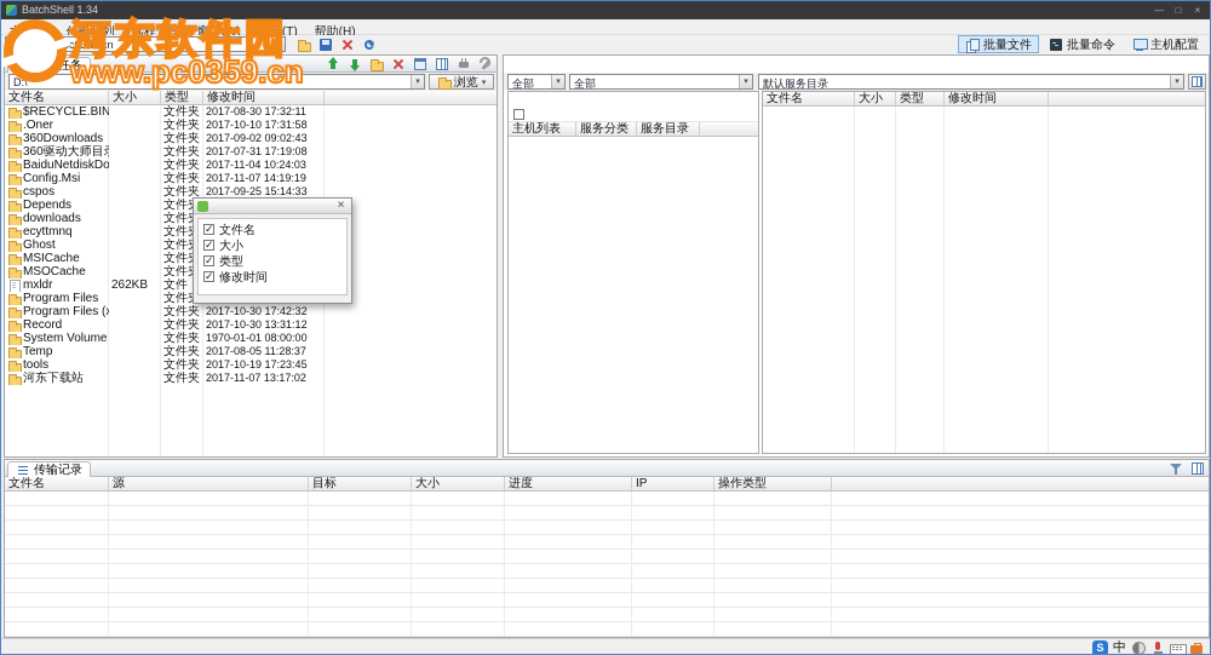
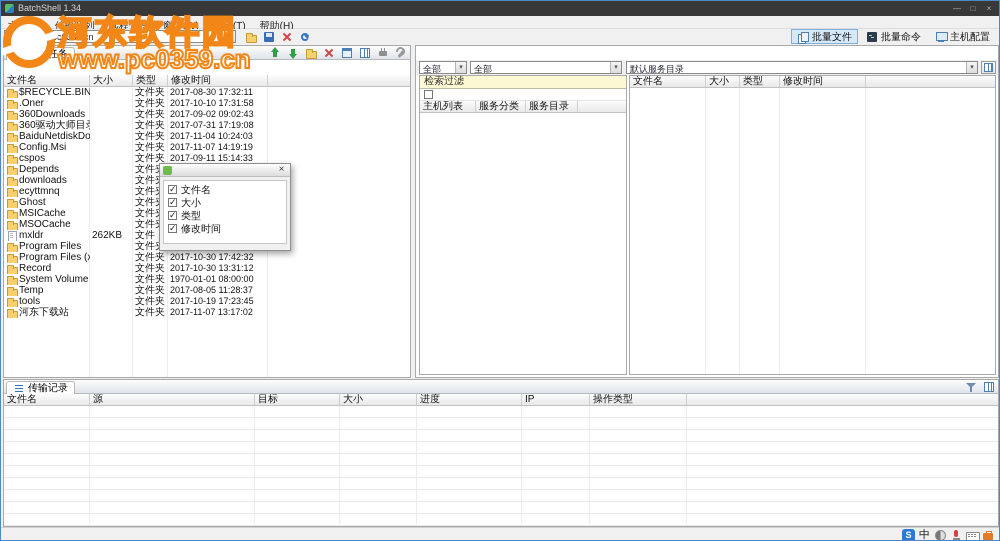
  BatchShell 1.34
  —
  □
  ×
  传输队列 远程管理 窗口(W) 工具(T) 帮助(H)
  批量文件
  批量命令
  主机配置
- D:\
- 浏览
  文件名
  大小
  类型
  修改时间
  $RECYCLE.BIN
  文件夹
  2017-08-30 17:32:11
  .Oner
  文件夹
  2017-10-10 17:31:58
  360Downloads
  文件夹
  2017-09-02 09:02:43
  360驱动大师目
  文件夹
  2017-07-31 17:19:08
  BaiduNetdiskDo
  文件夹
  2017-11-04 10:24:03
  Config.Msi
  文件夹
  2017-11-07 14:19:19
  cspos
  文件夹
- 2017-09-25 15:14:33
+ 2017-09-11 15:14:33
  Depends
  downloads
  ecyttmnq
  Ghost
  MSICache
  MSOCache
  mxldr
  262KB
  文件
  Program Files
  Program Files (x
  文件夹
  2017-10-30 17:42:32
  Record
  文件夹
  2017-10-30 13:31:12
  文件夹
  1970-01-01 08:00:00
  Temp
  文件夹
  2017-08-05 11:28:37
  tools
  文件夹
  2017-10-19 17:23:45
  河东下载站
  文件夹
  2017-11-07 13:17:02
  全部
  全部
  默认服务目录
+ 检索过滤
  主机列表
  服务分类
  服务目录
  文件名
  大小
  类型
  修改时间
  传输记录
  文件名
  源
  目标
  大小
  进度
  IP
  操作类型
  S
  中
  ×
  文件名
  大小
  类型
  修改时间
  河东软件园
  www.pc0359.cn
